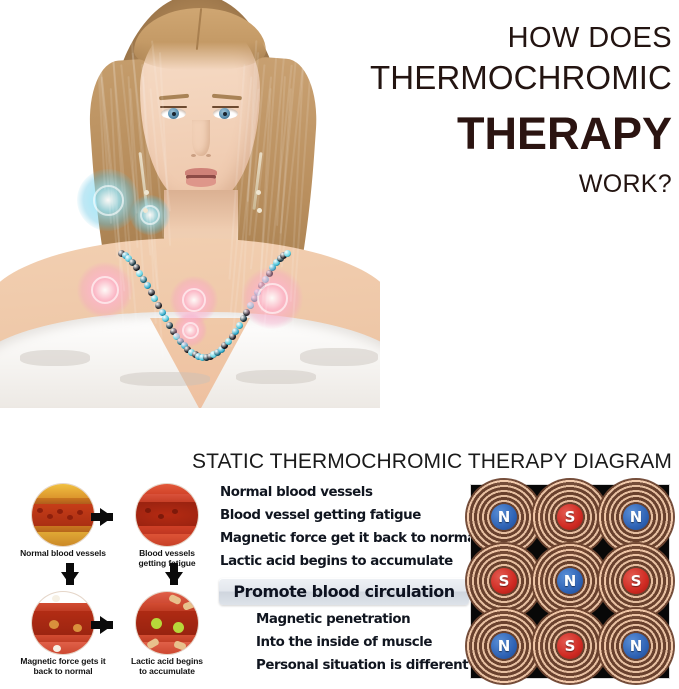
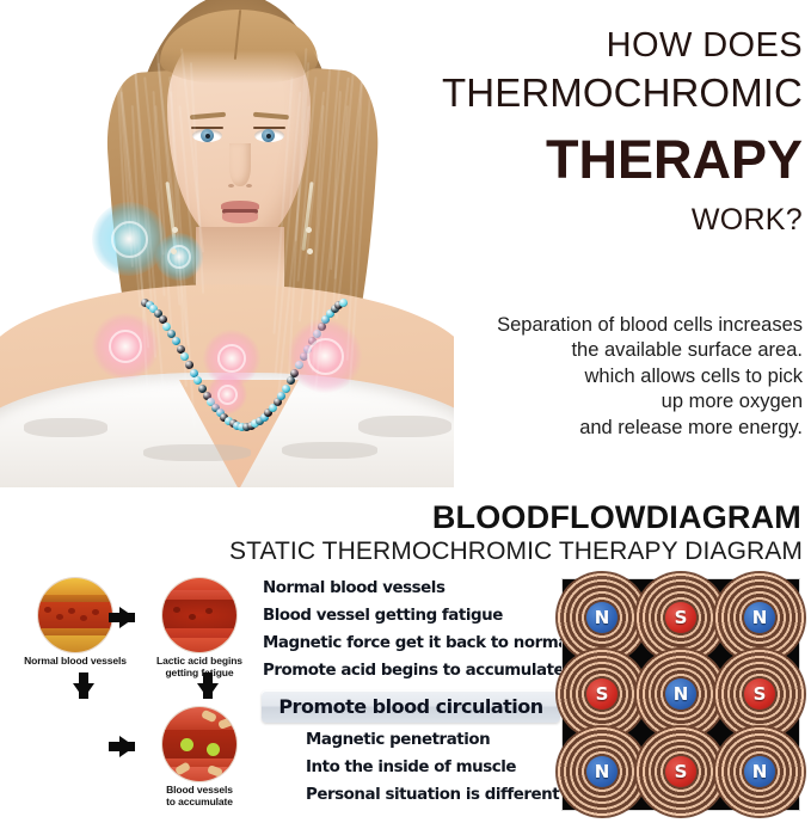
  HOW DOES
  THERMOCHROMIC
  THERAPY
  WORK?
+ Separation of blood cells increases
+ the available surface area.
+ which allows cells to pick
+ up more oxygen
+ and release more energy.
+ BLOODFLOWDIAGRAM
  STATIC THERMOCHROMIC THERAPY DIAGRAM
  Normal blood vessels
- Blood vessels
+ Lactic acid begins
  gettingigue
- Magnetic force gets it
- back to normal
- Lactic acid begins
+ Blood vessels
  to accumulate
  Normal blood vessels
  Blood vessel getting fatigue
  Magnetic force get it back to norm
- Lactic acid begins to accumulate
+ Promote acid begins to accumulate
  Promote blood circulation
  Magnetic penetration
  Into the inside of muscle
  Personal situation is different
  N
  S
  N
  S
  N
  S
  N
  S
  N
